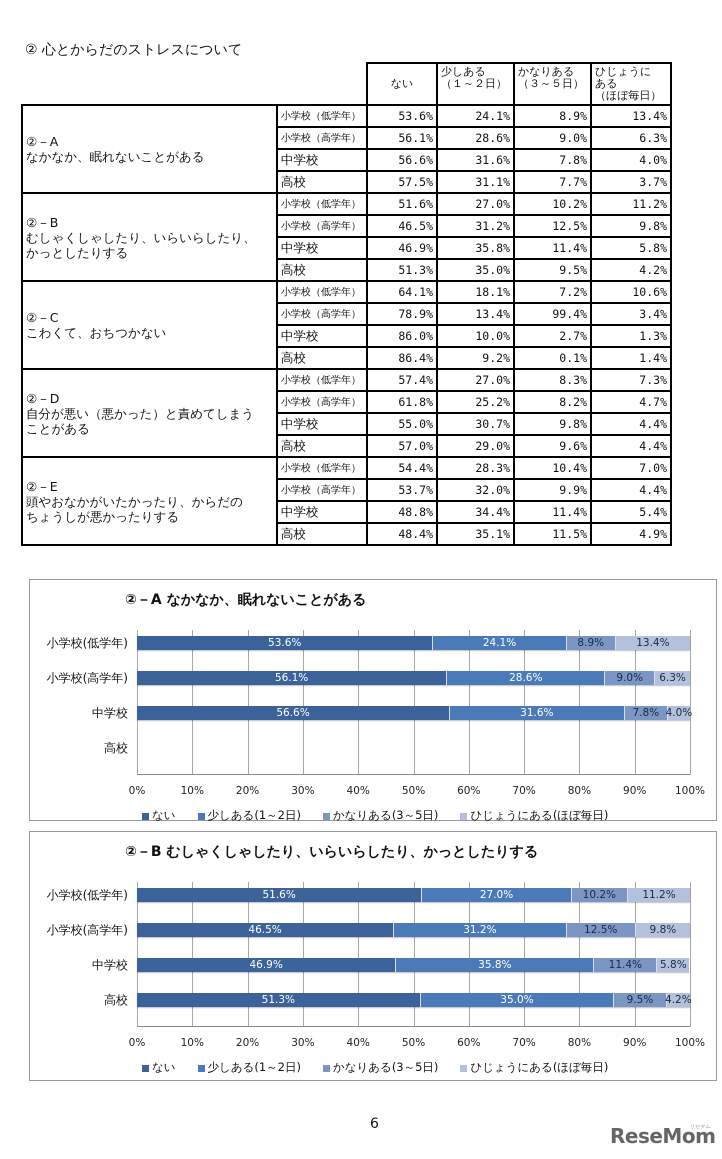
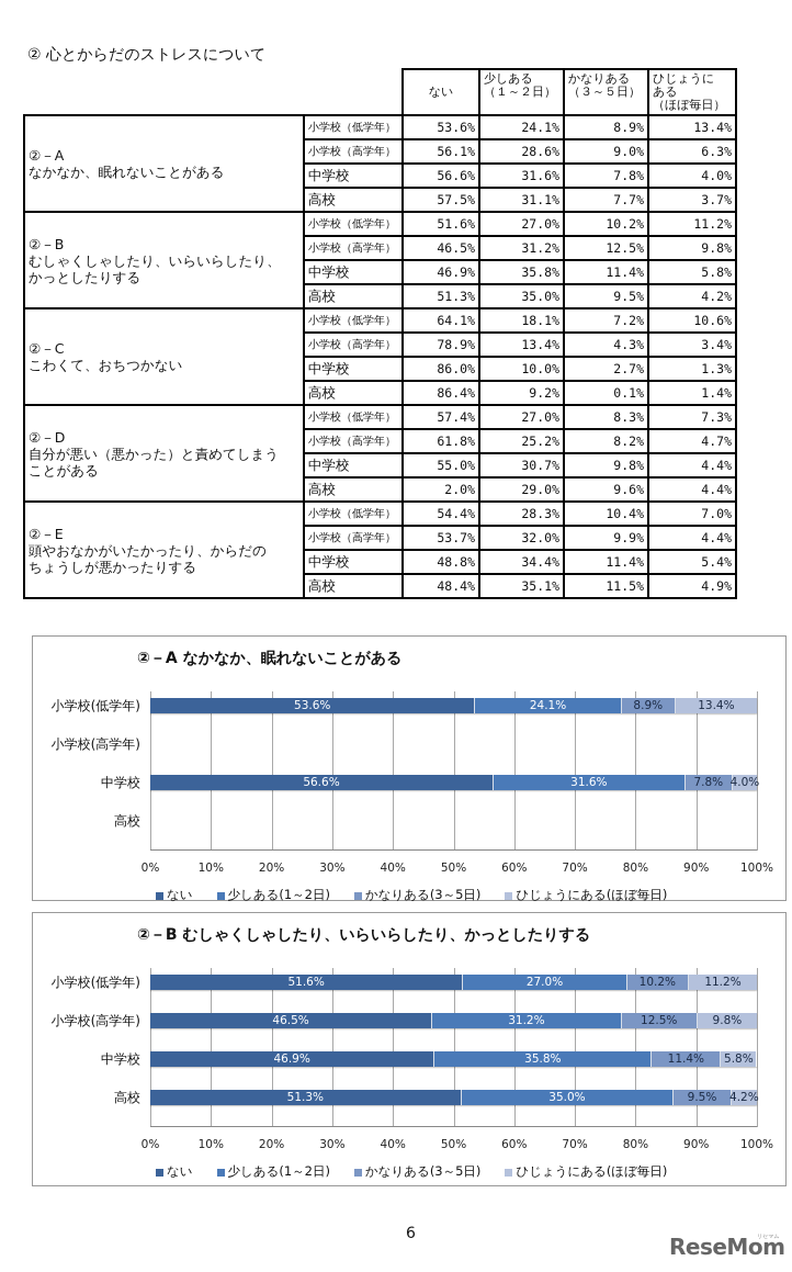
  ② 心とからだのストレスについて
  	ない	少しある （１～２日）	かなりある （３～５日）	ひじょうに ある （ほぼ毎日）
  ②－Aなかなか、眠れないことがある	小学校（低学年）	53.6%	24.1%	8.9%	13.4%
  小学校（高学年）	56.1%	28.6%	9.0%	6.3%
  中学校	56.6%	31.6%	7.8%	4.0%
  高校	57.5%	31.1%	7.7%	3.7%
  ②－Bむしゃくしゃしたり、いらいらしたり、かっとしたりする	小学校（低学年）	51.6%	27.0%	10.2%	11.2%
  小学校（高学年）	46.5%	31.2%	12.5%	9.8%
  中学校	46.9%	35.8%	11.4%	5.8%
  高校	51.3%	35.0%	9.5%	4.2%
  ②－Cこわくて、おちつかない	小学校（低学年）	64.1%	18.1%	7.2%	10.6%
- 小学校（高学年）	78.9%	13.4%	99.4%	3.4%
+ 小学校（高学年）	78.9%	13.4%	4.3%	3.4%
  中学校	86.0%	10.0%	2.7%	1.3%
  高校	86.4%	9.2%	0.1%	1.4%
  ②－D自分が悪い（悪かった）と責めてしまうことがある	小学校（低学年）	57.4%	27.0%	8.3%	7.3%
  小学校（高学年）	61.8%	25.2%	8.2%	4.7%
  中学校	55.0%	30.7%	9.8%	4.4%
- 高校	57.0%	29.0%	9.6%	4.4%
+ 高校	2.0%	29.0%	9.6%	4.4%
  ②－E頭やおなかがいたかったり、からだのちょうしが悪かったりする	小学校（低学年）	54.4%	28.3%	10.4%	7.0%
  小学校（高学年）	53.7%	32.0%	9.9%	4.4%
  中学校	48.8%	34.4%	11.4%	5.4%
  高校	48.4%	35.1%	11.5%	4.9%
  ②－A なかなか、眠れないことがある
  小学校(低学年)
  小学校(高学年)
  中学校
  高校
  53.6%
  24.1%
  8.9%
  13.4%
- 56.1%
- 28.6%
- 9.0%
- 6.3%
  56.6%
  31.6%
  7.8%
  4.0%
  0%
  10%
  20%
  30%
  40%
  50%
  60%
  70%
  80%
  90%
  100%
  ない
  少しある(1～2日)
  かなりある(3～5日)
  ひじょうにある(ほぼ毎日)
  ②－B むしゃくしゃしたり、いらいらしたり、かっとしたりする
  小学校(低学年)
  小学校(高学年)
  中学校
  高校
  51.6%
  27.0%
  10.2%
  11.2%
  46.5%
  31.2%
  12.5%
  9.8%
  46.9%
  35.8%
  11.4%
  5.8%
  51.3%
  35.0%
  9.5%
  4.2%
  0%
  10%
  20%
  30%
  40%
  50%
  60%
  70%
  80%
  90%
  100%
  ない
  少しある(1～2日)
  かなりある(3～5日)
  ひじょうにある(ほぼ毎日)
  6
  ReseMom
